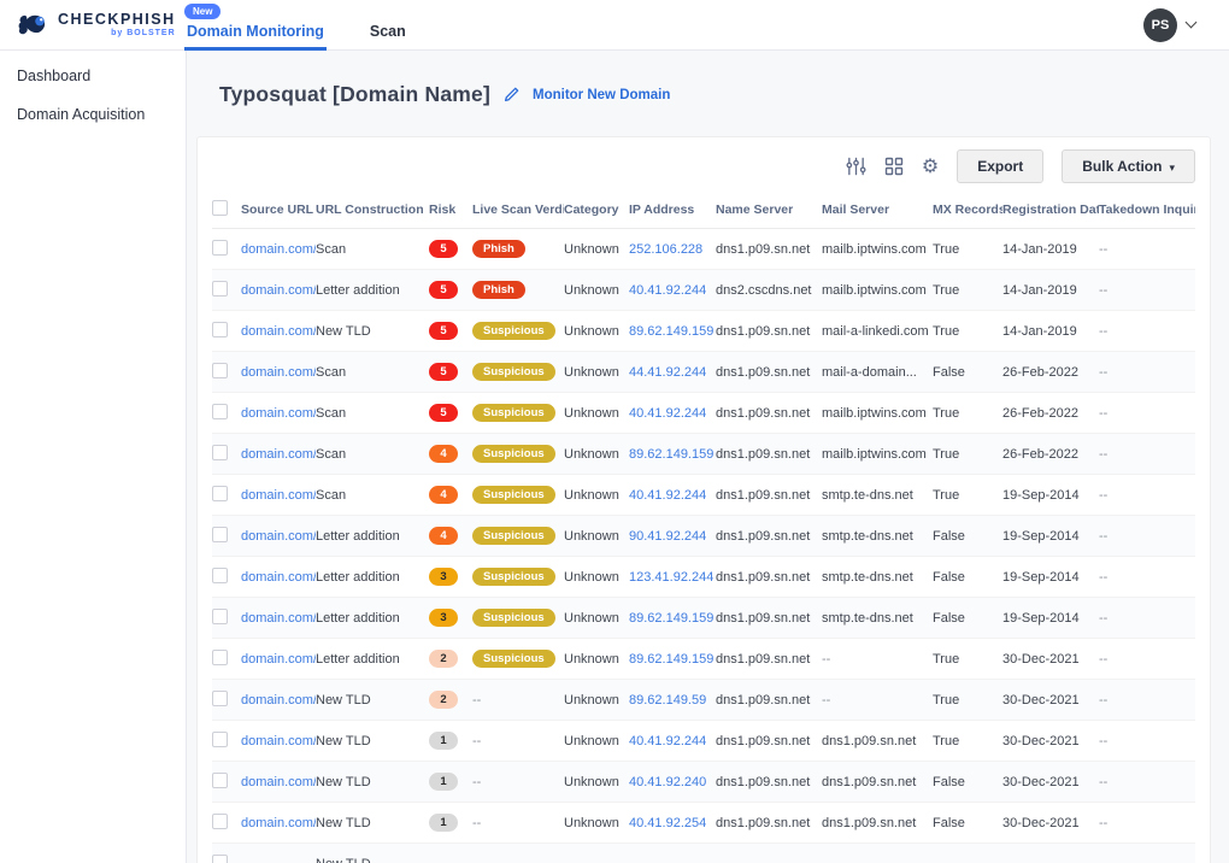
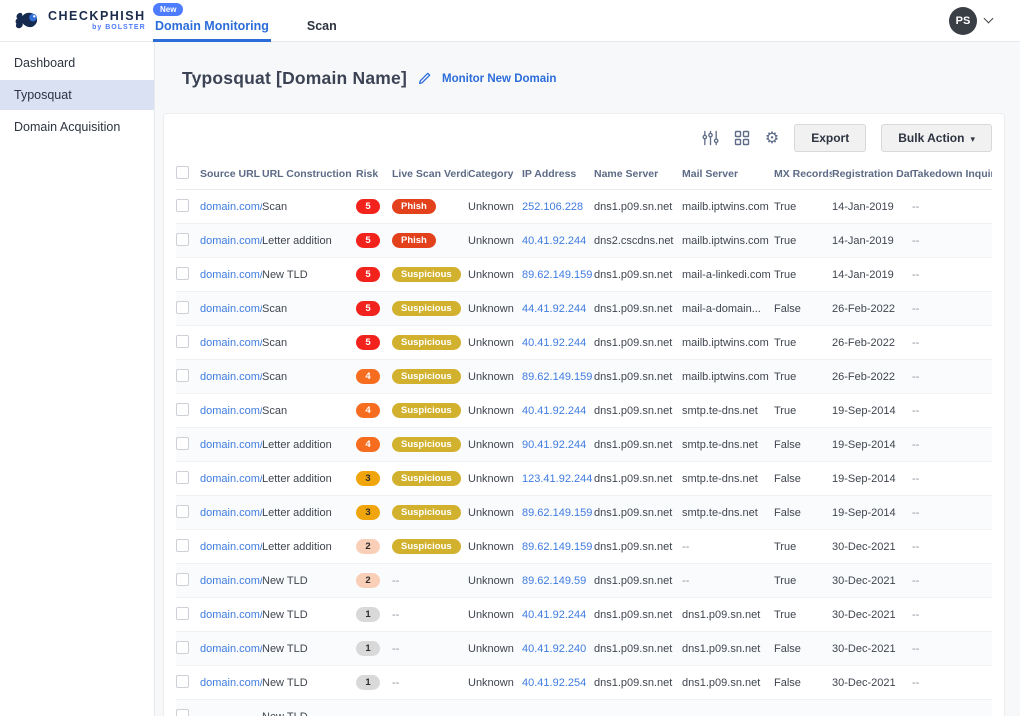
  CHECKPHISH
  New
  Domain Monitoring
  Scan
  PS
  Dashboard
+ Typosquat
  Domain Acquisition
  Typosquat [Domain Name]
  Monitor New Domain
  ⚙
  Export
  Bulk Action ▾
  Source URL
  URL Construction
  Risk
  Live Scan Verd
  Category
  IP Address
  Name Server
  Mail Server
  MX Records
  Registration Dat
  Takedown Inqui
  domain.com/
  Scan
  5
  Phish
  Unknown
  252.106.228
  dns1.p09.sn.net
  mailb.iptwins.com
  True
  14-Jan-2019
  --
  domain.com/
  Letter addition
  5
  Phish
  Unknown
  40.41.92.244
  dns2.cscdns.net
  mailb.iptwins.com
  True
  14-Jan-2019
  --
  domain.com/
  New TLD
  5
  Suspicious
  Unknown
  89.62.149.159
  dns1.p09.sn.net
  mail-a-linkedi.com
  True
  14-Jan-2019
  --
  domain.com/
  Scan
  5
  Suspicious
  Unknown
  44.41.92.244
  dns1.p09.sn.net
  mail-a-domain...
  False
  26-Feb-2022
  --
  domain.com/
  Scan
  5
  Suspicious
  Unknown
  40.41.92.244
  dns1.p09.sn.net
  mailb.iptwins.com
  True
  26-Feb-2022
  --
  domain.com/
  Scan
  4
  Suspicious
  Unknown
  89.62.149.159
  dns1.p09.sn.net
  mailb.iptwins.com
  True
  26-Feb-2022
  --
  domain.com/
  Scan
  4
  Suspicious
  Unknown
  40.41.92.244
  dns1.p09.sn.net
  smtp.te-dns.net
  True
  19-Sep-2014
  --
  domain.com/
  Letter addition
  4
  Suspicious
  Unknown
  90.41.92.244
  dns1.p09.sn.net
  smtp.te-dns.net
  False
  19-Sep-2014
  --
  domain.com/
  Letter addition
  3
  Suspicious
  Unknown
  123.41.92.244
  dns1.p09.sn.net
  smtp.te-dns.net
  False
  19-Sep-2014
  --
  domain.com/
  Letter addition
  3
  Suspicious
  Unknown
  89.62.149.159
  dns1.p09.sn.net
  smtp.te-dns.net
  False
  19-Sep-2014
  --
  domain.com/
  Letter addition
  2
  Suspicious
  Unknown
  89.62.149.159
  dns1.p09.sn.net
  --
  True
  30-Dec-2021
  --
  domain.com/
  New TLD
  2
  --
  Unknown
  89.62.149.59
  dns1.p09.sn.net
  --
  True
  30-Dec-2021
  --
  domain.com/
  New TLD
  1
  --
  Unknown
  40.41.92.244
  dns1.p09.sn.net
  dns1.p09.sn.net
  True
  30-Dec-2021
  --
  domain.com/
  New TLD
  1
  --
  Unknown
  40.41.92.240
  dns1.p09.sn.net
  dns1.p09.sn.net
  False
  30-Dec-2021
  --
  domain.com/
  New TLD
  1
  --
  Unknown
  40.41.92.254
  dns1.p09.sn.net
  dns1.p09.sn.net
  False
  30-Dec-2021
  --
